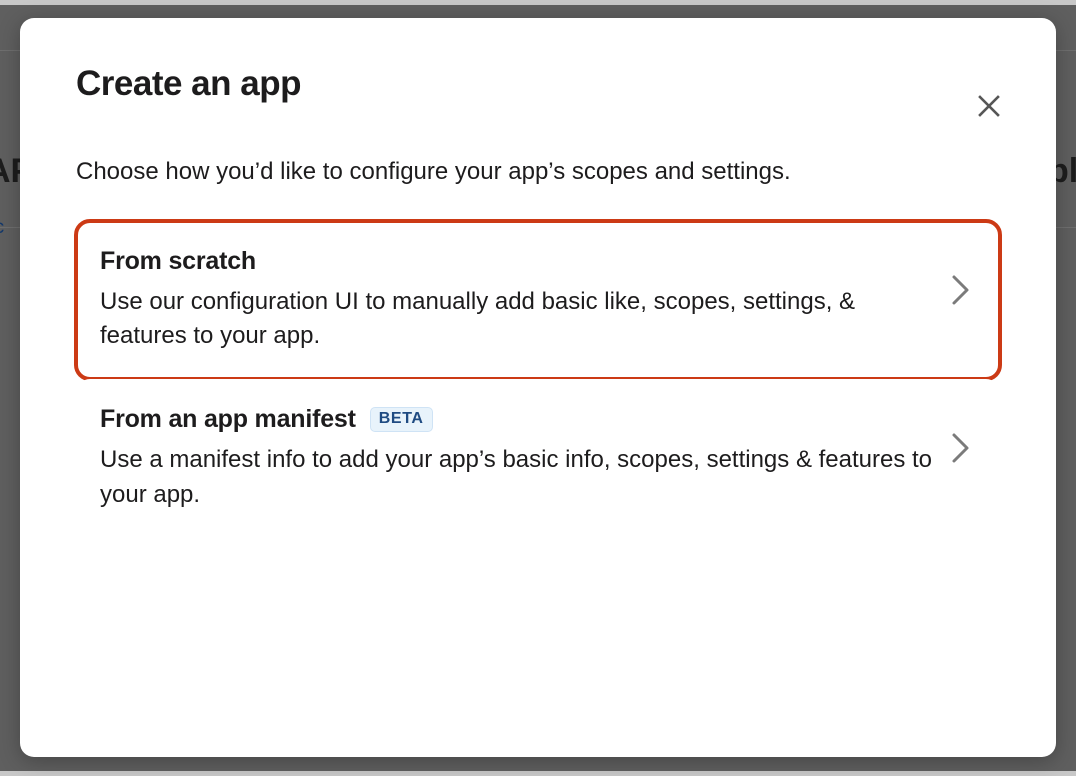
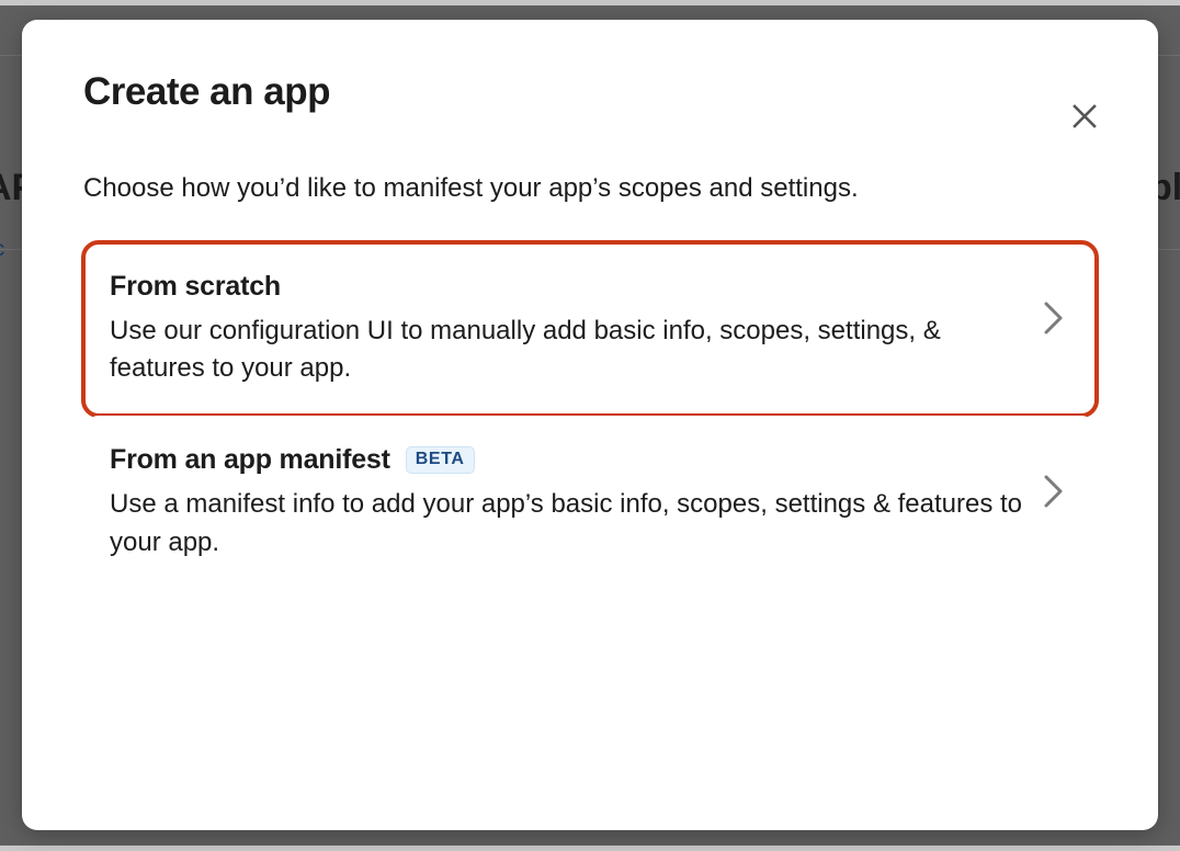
  pl
  Create an app
- Choose how you’d like to configure your app’s scopes and settings.
+ Choose how you’d like to manifest your app’s scopes and settings.
  From scratch
- Use our configuration UI to manually add basic like, scopes, settings, & features to your app.
+ Use our configuration UI to manually add basic info, scopes, settings, & features to your app.
  From an app manifest
  BETA
  Use a manifest info to add your app’s basic info, scopes, settings & features to your app.
